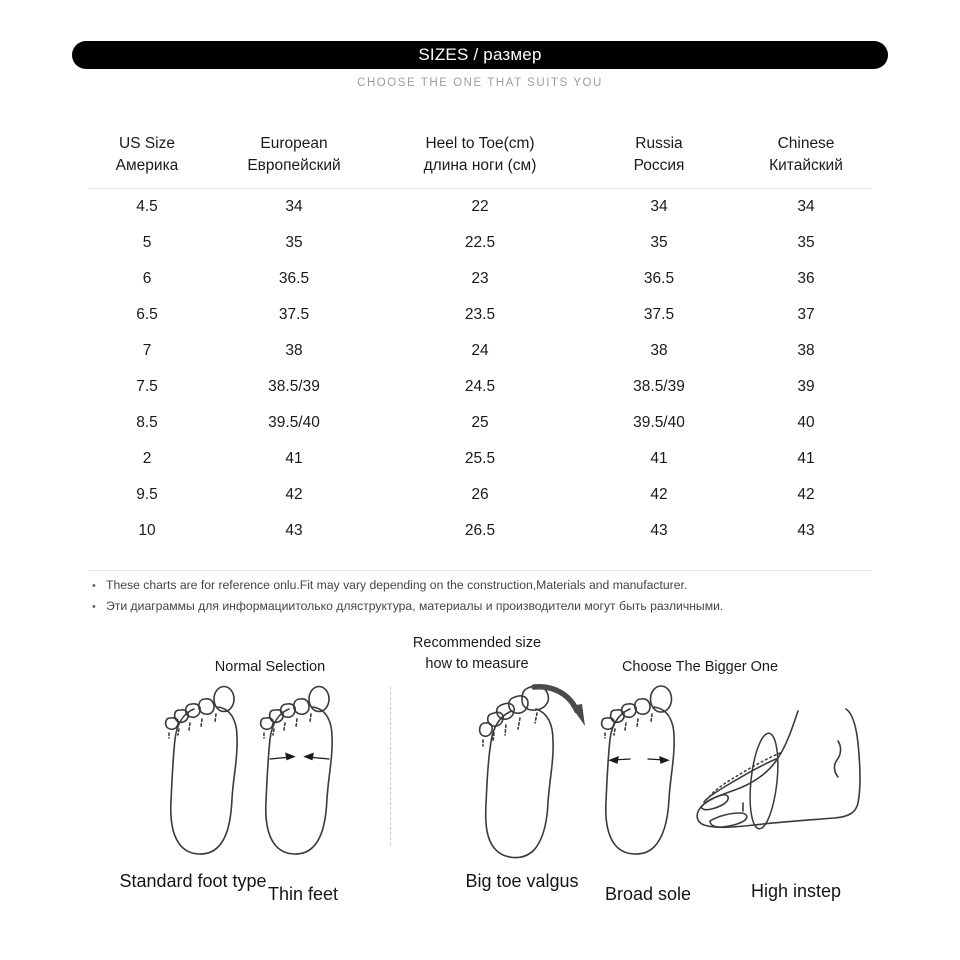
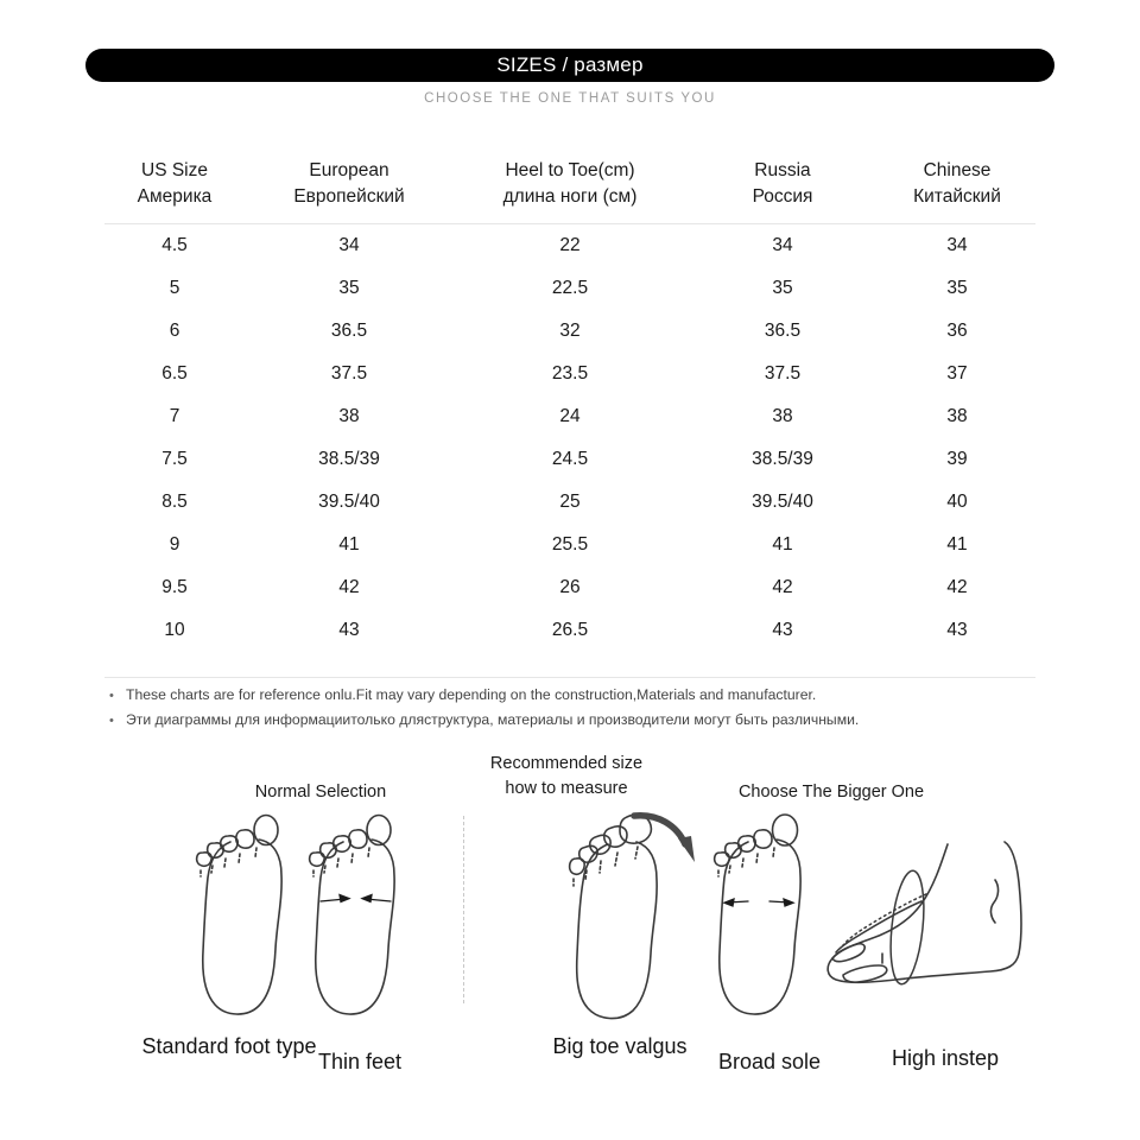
  SIZES / размер
  CHOOSE THE ONE THAT SUITS YOU
  US Size Америка	European Европейский	Heel to Toe(cm) длина ноги (см)	Russia Россия	Chinese Китайский
  4.5	34	22	34	34
  5	35	22.5	35	35
- 6	36.5	23	36.5	36
+ 6	36.5	32	36.5	36
  6.5	37.5	23.5	37.5	37
  7	38	24	38	38
  7.5	38.5/39	24.5	38.5/39	39
  8.5	39.5/40	25	39.5/40	40
- 2	41	25.5	41	41
+ 9	41	25.5	41	41
  9.5	42	26	42	42
  10	43	26.5	43	43
  •
  These charts are for reference onlu.Fit may vary depending on the construction,Materials and manufacturer.
  •
  Эти диаграммы для информациитолько дляструктура, материалы и производители могут быть различными.
  Normal Selection
  Recommended size
  how to measure
  Choose The Bigger One
  Standard foot type
  Thin feet
  Big toe valgus
  Broad sole
  High instep
